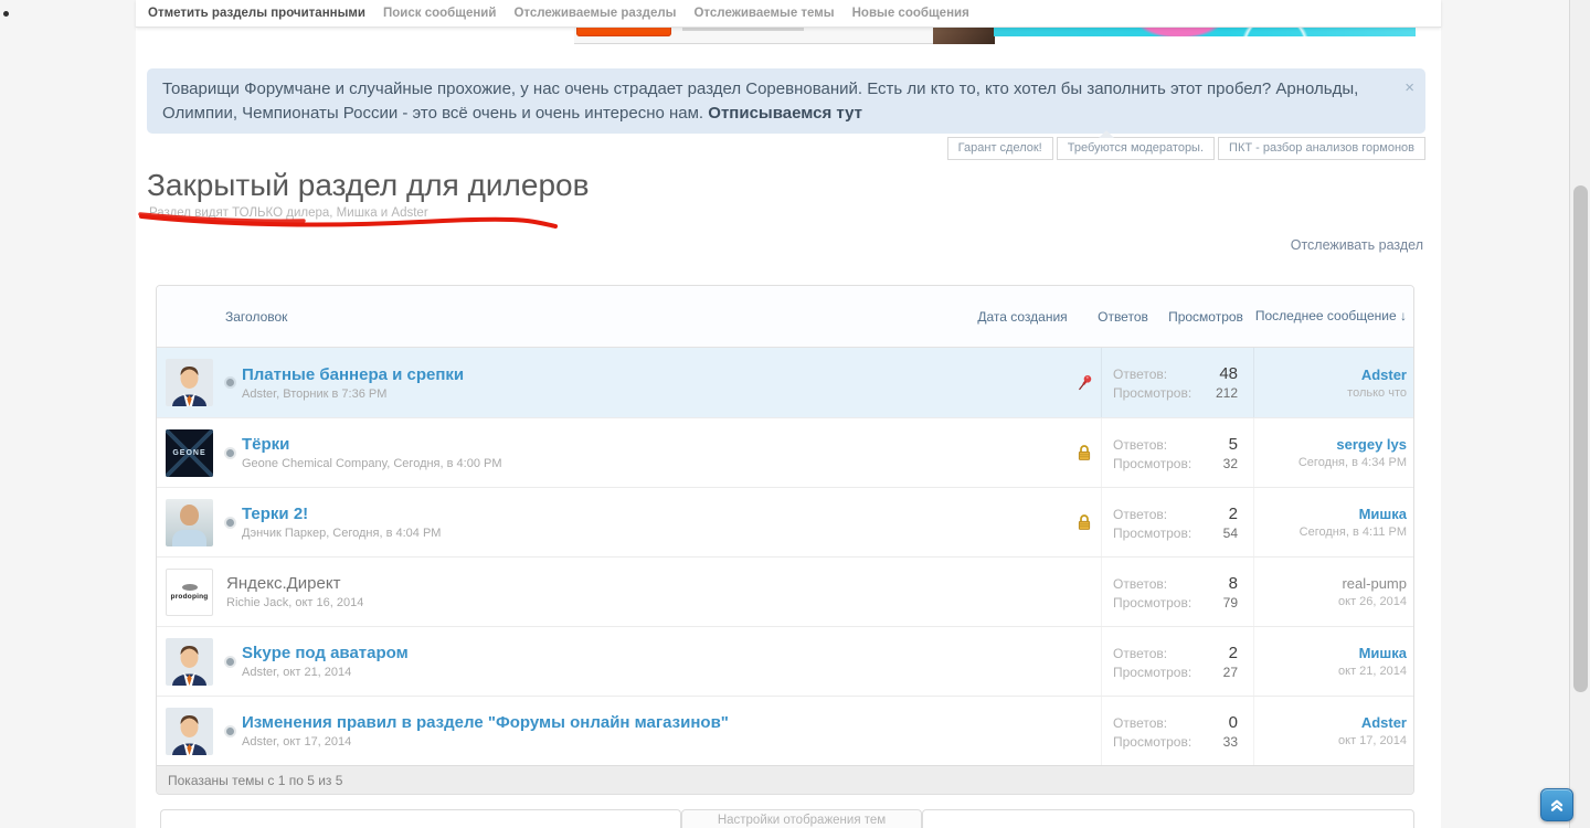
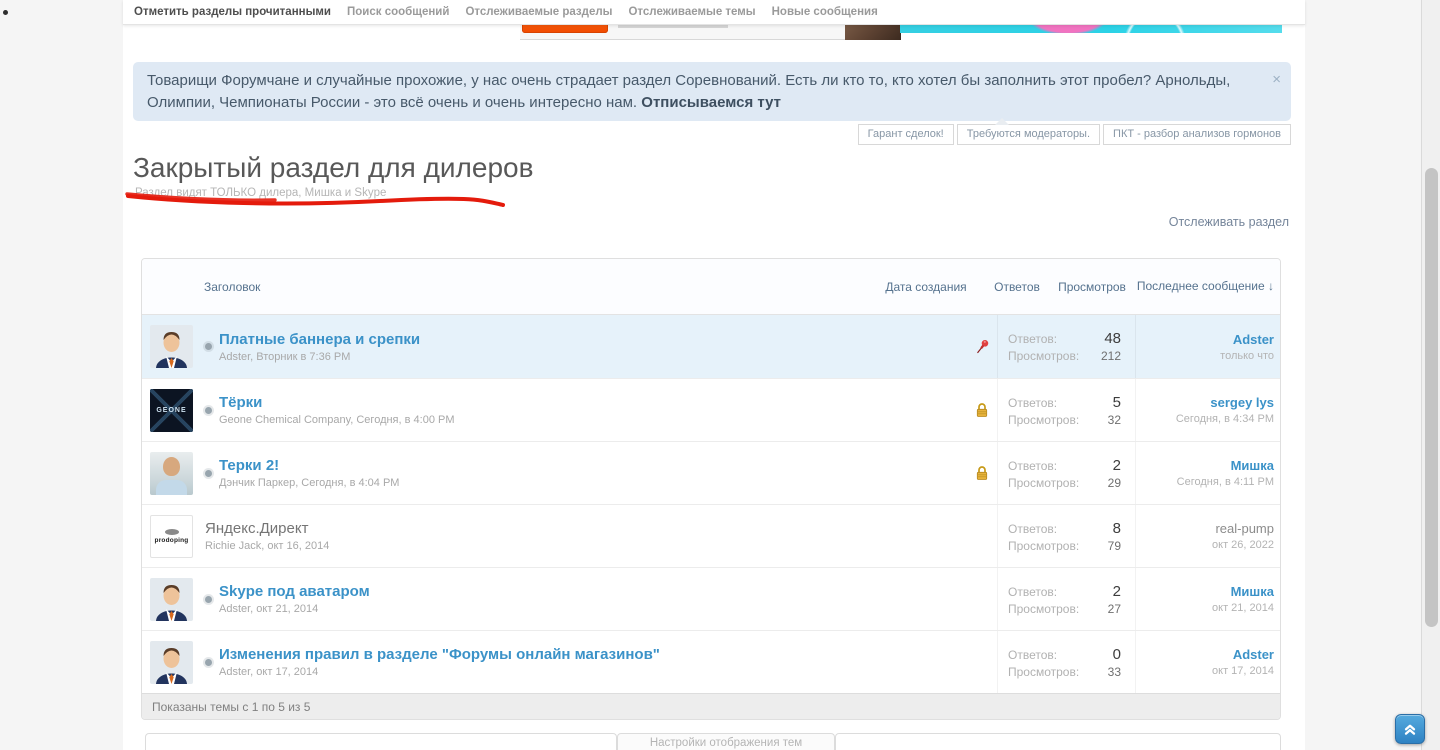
  Отметить разделы прочитанными
  Поиск сообщений
  Отслеживаемые разделы
  Отслеживаемые темы
  Новые сообщения
  Товарищи Форумчане и случайные прохожие, у нас очень страдает раздел Соревнований. Есть ли кто то, кто хотел бы заполнить этот пробел? Арнольды, Олимпии, Чемпионаты России - это всё очень и очень интересно нам. Отписываемся тут
  ×
  Гарант сделок!
  Требуются модераторы.
  ПКТ - разбор анализов гормонов
  Закрытый раздел для дилеров
- Раздел видят ТОЛЬКО дилера, Мишка и Adster
+ Раздел видят ТОЛЬКО дилера, Мишка и Skype
  Отслеживать раздел
  Заголовок
  Дата создания
  Ответов
  Просмотров
  Последнее сообщение ↓
  Платные баннера и срепки
  Adster, Вторник в 7:36 PM
  Ответов:
  48
  Просмотров:
  212
  Adster
  только что
  Тёрки
  Geone Chemical Company, Сегодня, в 4:00 PM
  Ответов:
  5
  Просмотров:
  32
  sergey lys
  Сегодня, в 4:34 PM
  Терки 2!
  Дэнчик Паркер, Сегодня, в 4:04 PM
  Ответов:
  2
  Просмотров:
- 54
+ 29
  Мишка
  Сегодня, в 4:11 PM
  Яндекс.Директ
  Richie Jack, окт 16, 2014
  Ответов:
  8
  Просмотров:
  79
  real-pump
- окт 26, 2014
+ окт 26, 2022
  Skype под аватаром
  Adster, окт 21, 2014
  Ответов:
  2
  Просмотров:
  27
  Мишка
  окт 21, 2014
  Изменения правил в разделе "Форумы онлайн магазинов"
  Adster, окт 17, 2014
  Ответов:
  0
  Просмотров:
  33
  Adster
  окт 17, 2014
  Показаны темы с 1 по 5 из 5
  Настройки отображения тем
